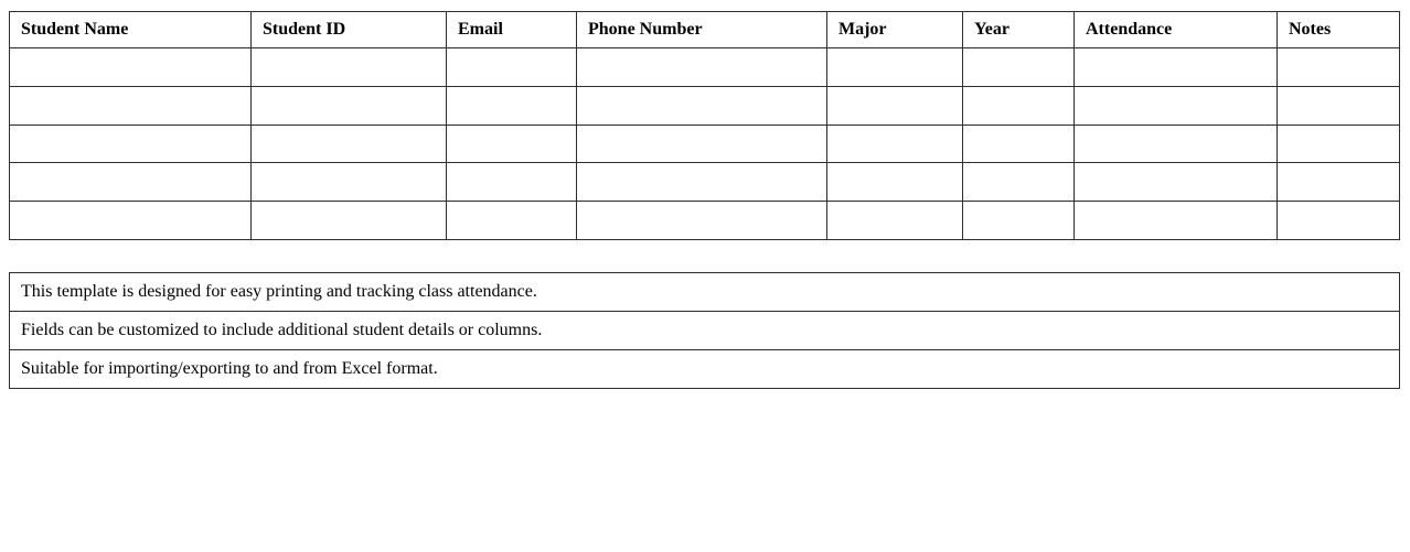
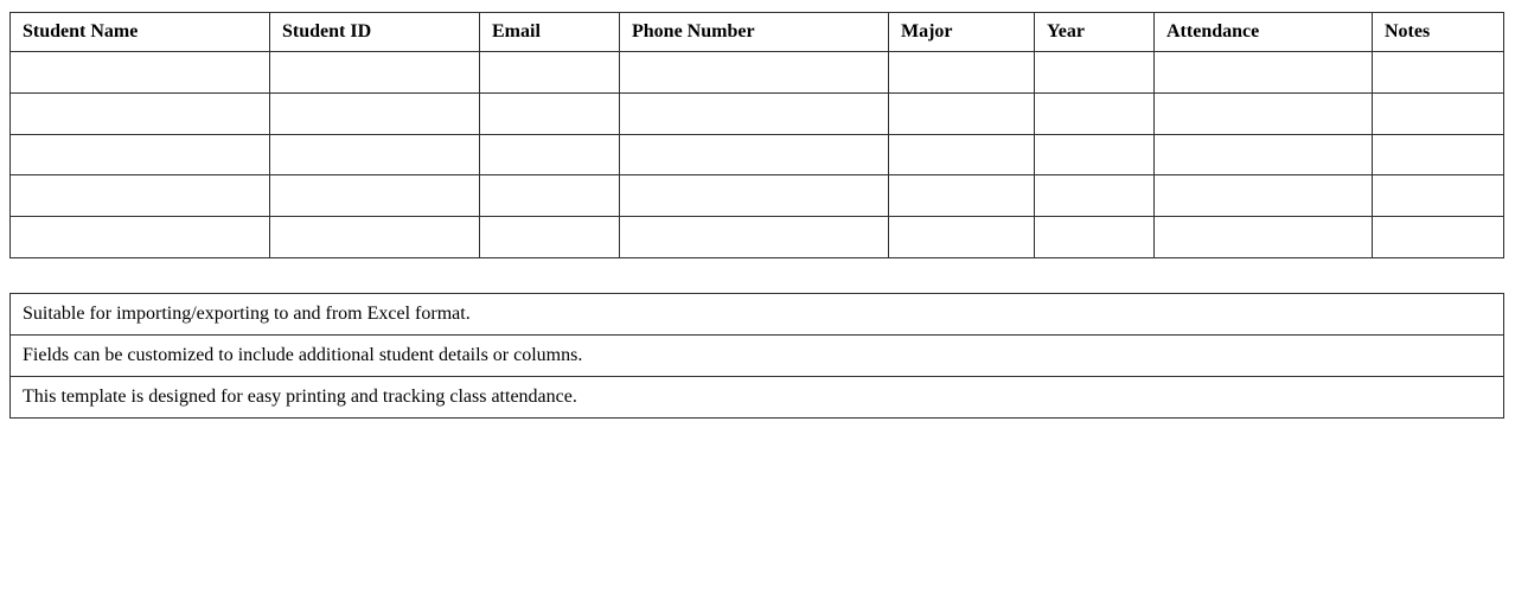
  Student Name	Student ID	Email	Phone Number	Major	Year	Attendance	Notes
- This template is designed for easy printing and tracking class attendance.
+ Suitable for importing/exporting to and from Excel format.
  Fields can be customized to include additional student details or columns.
- Suitable for importing/exporting to and from Excel format.
+ This template is designed for easy printing and tracking class attendance.
